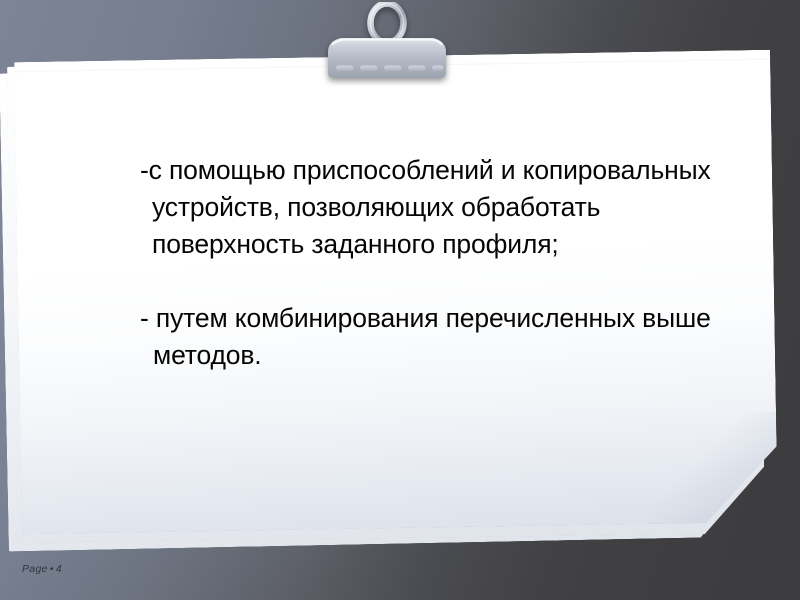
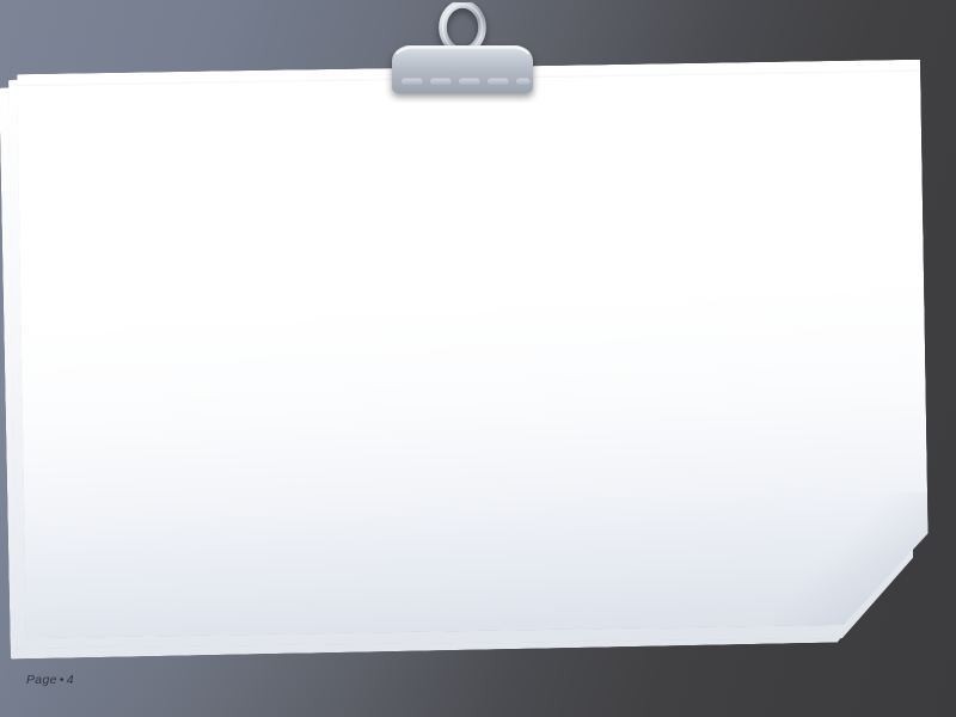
- -с помощью приспособлений и копировальных устройств, позволяющих обработать поверхность заданного профиля;
- - путем комбинирования перечисленных выше методов.
  Page • 4
